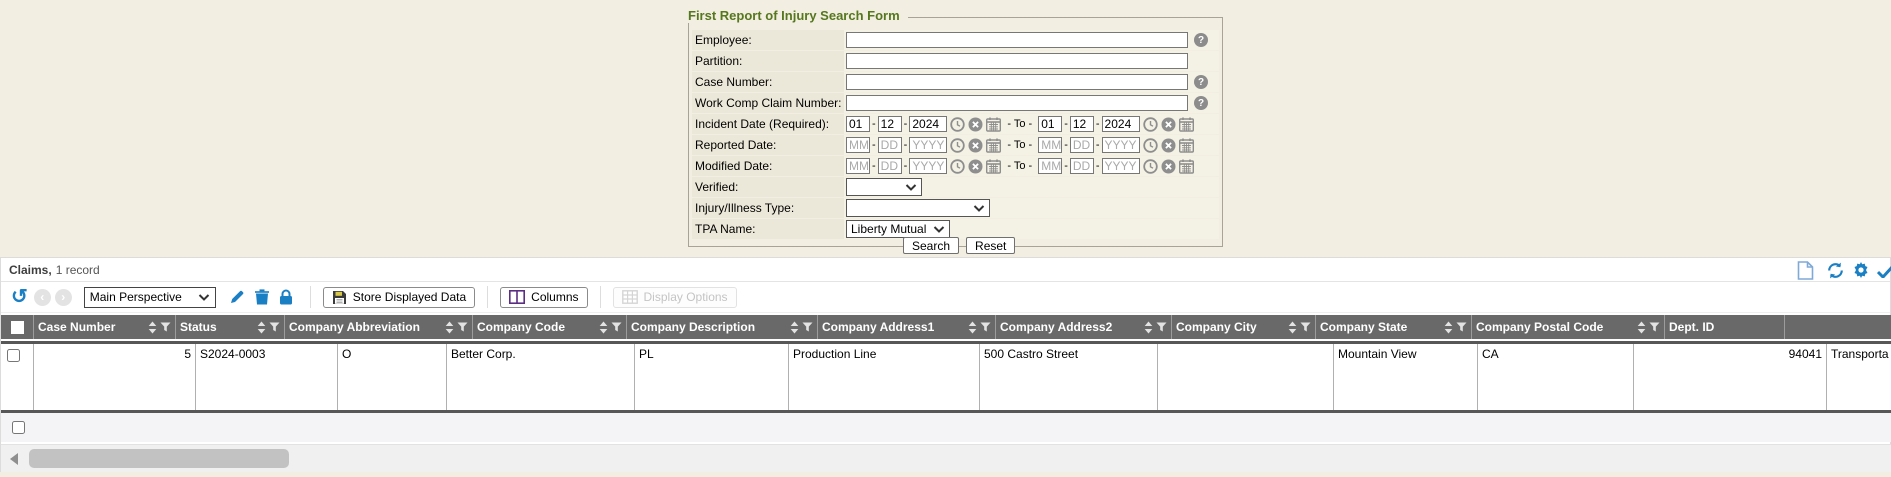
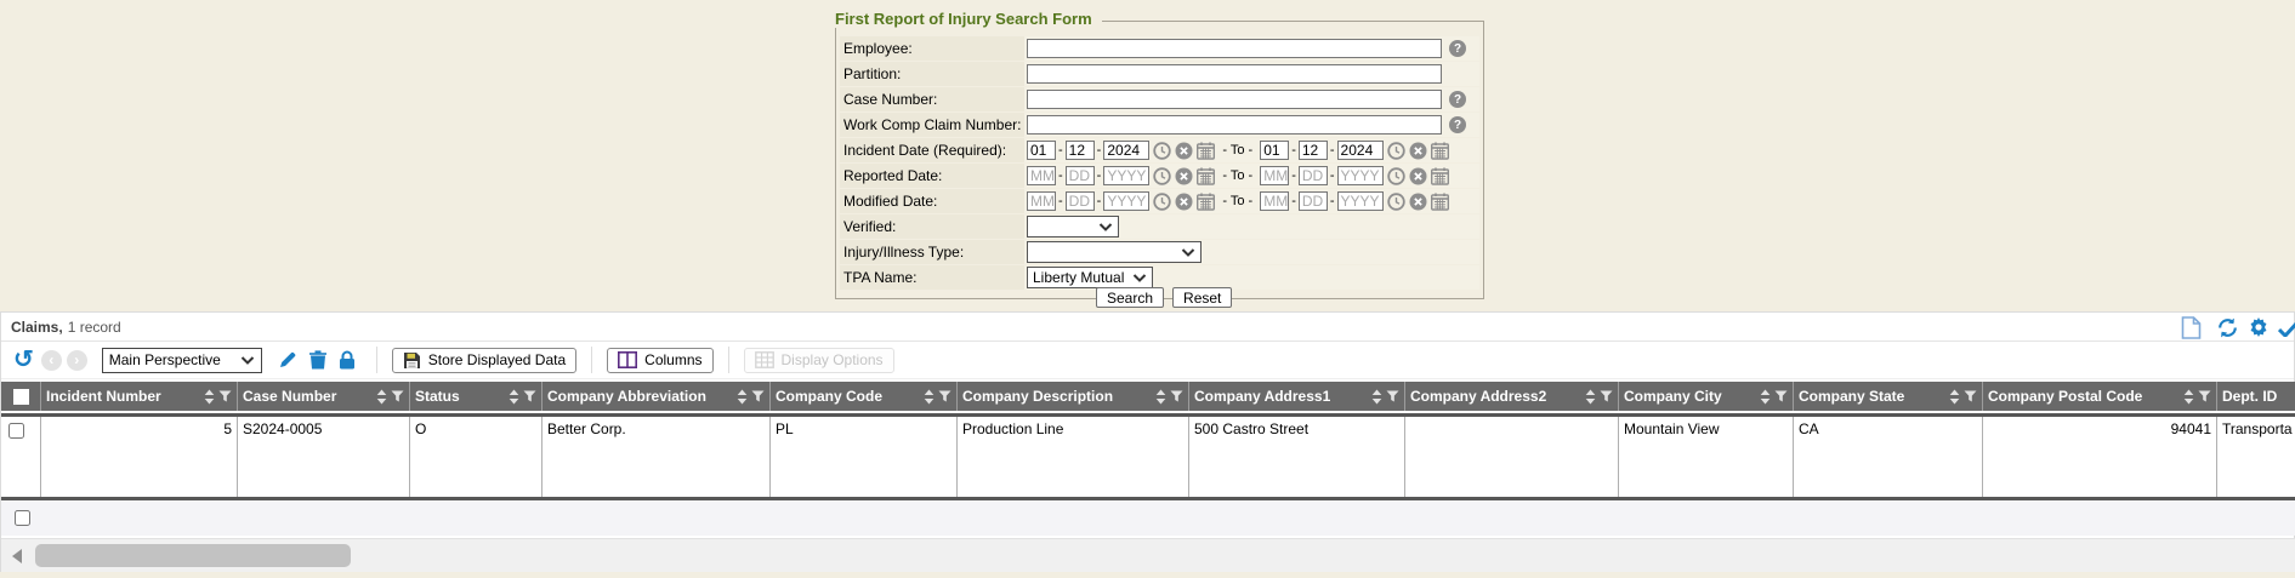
  First Report of Injury Search Form
  Employee:
  ?
  Partition:
  Case Number:
  ?
  Work Comp Claim Number:
  ?
  Incident Date (Required):
  01
  -
  12
  -
  2024
  - To -
  01
  -
  12
  -
  2024
  Reported Date:
  MM
  -
  DD
  -
  YYYY
  - To -
  MM
  -
  DD
  -
  YYYY
  Modified Date:
  MM
  -
  DD
  -
  YYYY
  - To -
  MM
  -
  DD
  -
  YYYY
  Verified:
  Injury/Illness Type:
  TPA Name:
  Liberty Mutual
  Search
  Reset
  Claims,
  1 record
  ↺
  ‹
  ›
  Main Perspective
  Store Displayed Data
  Columns
  Display Options
+ Incident Number
  Case Number
  Status
  Company Abbreviation
  Company Code
  Company Description
  Company Address1
  Company Address2
  Company City
  Company State
  Company Postal Code
  Dept. ID
  5
- S2024-0003
+ S2024-0005
  O
  Better Corp.
  PL
  Production Line
  500 Castro Street
  Mountain View
  CA
  94041
  Transporta
